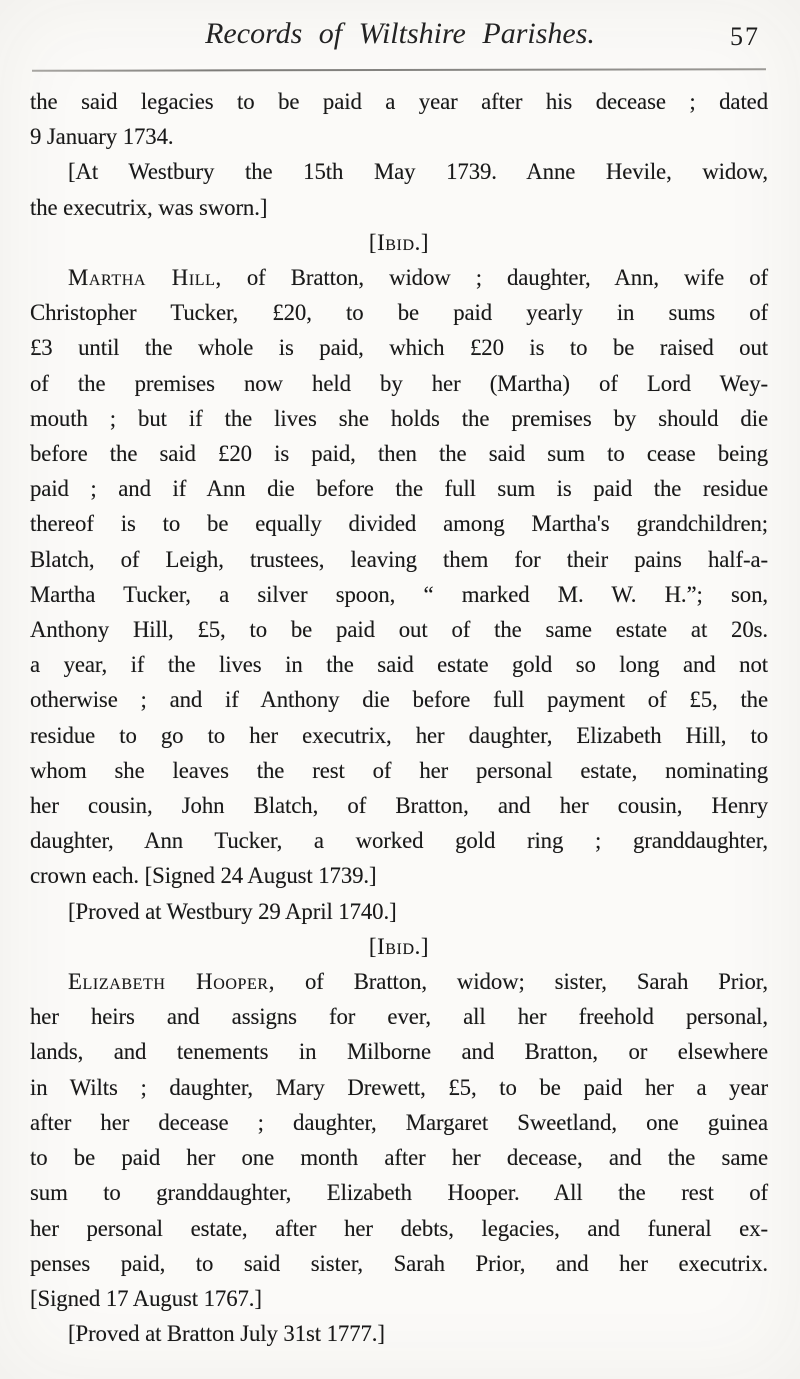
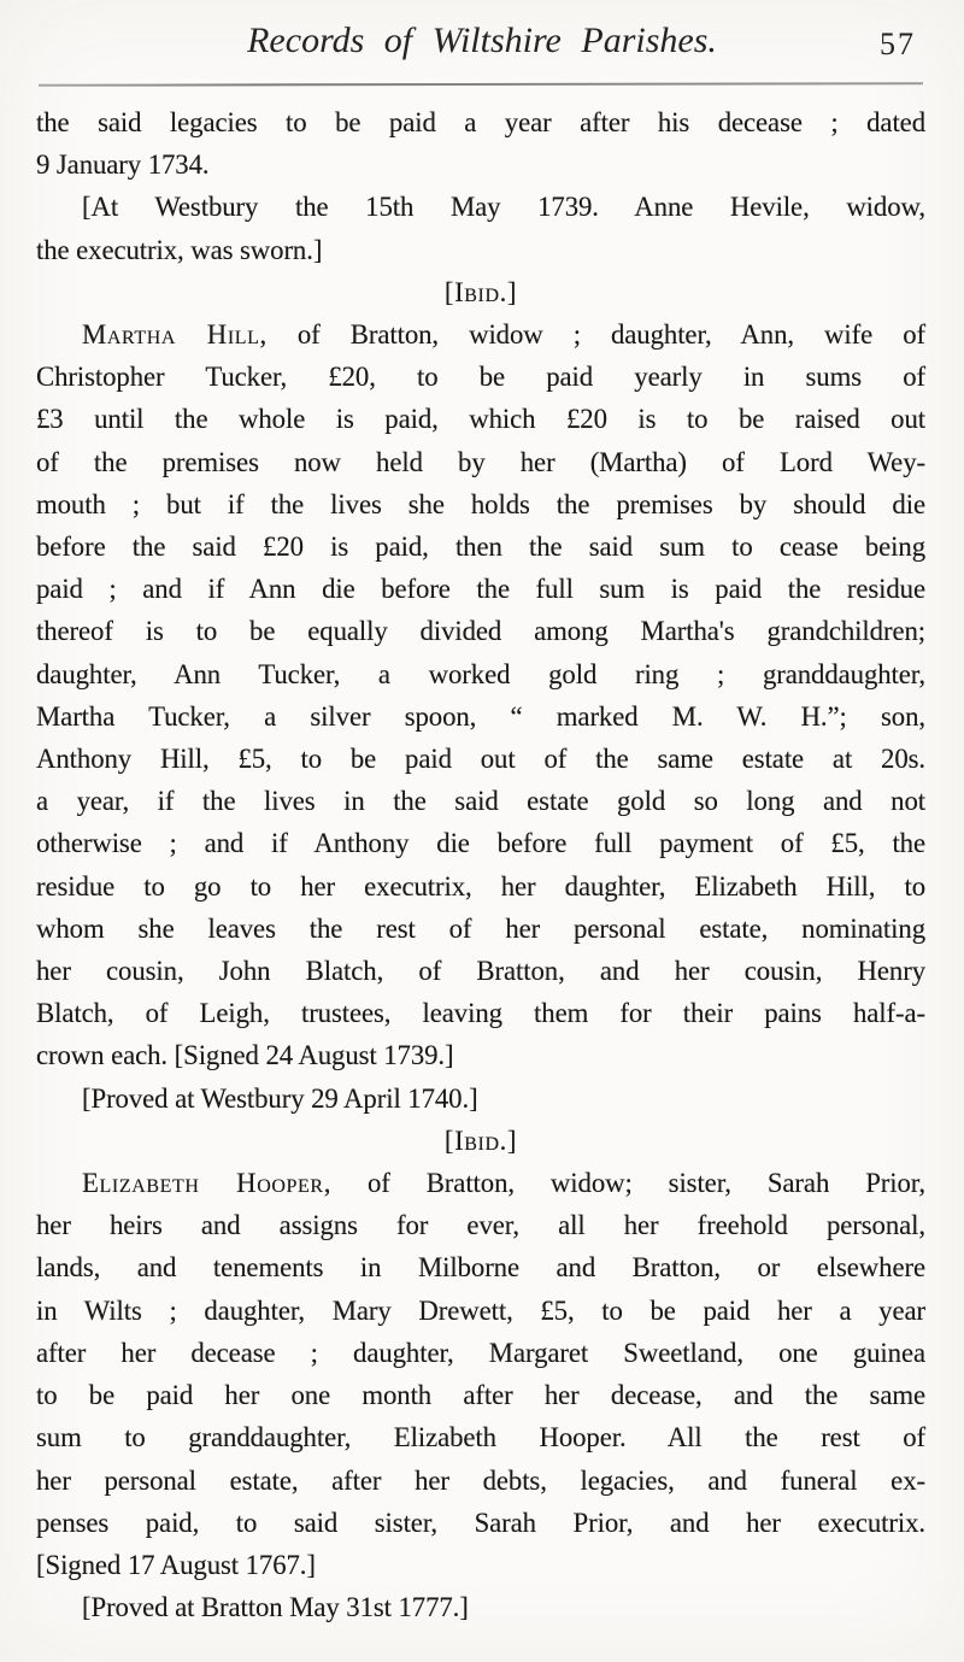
  Records of Wiltshire Parishes.
  57
  the said legacies to be paid a year after his decease ; dated
  9 January 1734.
  [At Westbury the 15th May 1739. Anne Hevile, widow,
  the executrix, was sworn.]
  [Ibid.]
  Martha Hill, of Bratton, widow ; daughter, Ann, wife of
  Christopher Tucker, £20, to be paid yearly in sums of
  £3 until the whole is paid, which £20 is to be raised out
  of the premises now held by her (Martha) of Lord Wey-
  mouth ; but if the lives she holds the premises by should die
  before the said £20 is paid, then the said sum to cease being
  paid ; and if Ann die before the full sum is paid the residue
  thereof is to be equally divided among Martha's grandchildren;
- Blatch, of Leigh, trustees, leaving them for their pains half-a-
+ daughter, Ann Tucker, a worked gold ring ; granddaughter,
  Martha Tucker, a silver spoon, “ marked M. W. H.”; son,
  Anthony Hill, £5, to be paid out of the same estate at 20s.
  a year, if the lives in the said estate gold so long and not
  otherwise ; and if Anthony die before full payment of £5, the
  residue to go to her executrix, her daughter, Elizabeth Hill, to
  whom she leaves the rest of her personal estate, nominating
  her cousin, John Blatch, of Bratton, and her cousin, Henry
- daughter, Ann Tucker, a worked gold ring ; granddaughter,
+ Blatch, of Leigh, trustees, leaving them for their pains half-a-
  crown each. [Signed 24 August 1739.]
  [Proved at Westbury 29 April 1740.]
  [Ibid.]
  Elizabeth Hooper, of Bratton, widow; sister, Sarah Prior,
  her heirs and assigns for ever, all her freehold personal,
  lands, and tenements in Milborne and Bratton, or elsewhere
  in Wilts ; daughter, Mary Drewett, £5, to be paid her a year
  after her decease ; daughter, Margaret Sweetland, one guinea
  to be paid her one month after her decease, and the same
  sum to granddaughter, Elizabeth Hooper. All the rest of
  her personal estate, after her debts, legacies, and funeral ex-
  penses paid, to said sister, Sarah Prior, and her executrix.
  [Signed 17 August 1767.]
- [Proved at Bratton July 31st 1777.]
+ [Proved at Bratton May 31st 1777.]
